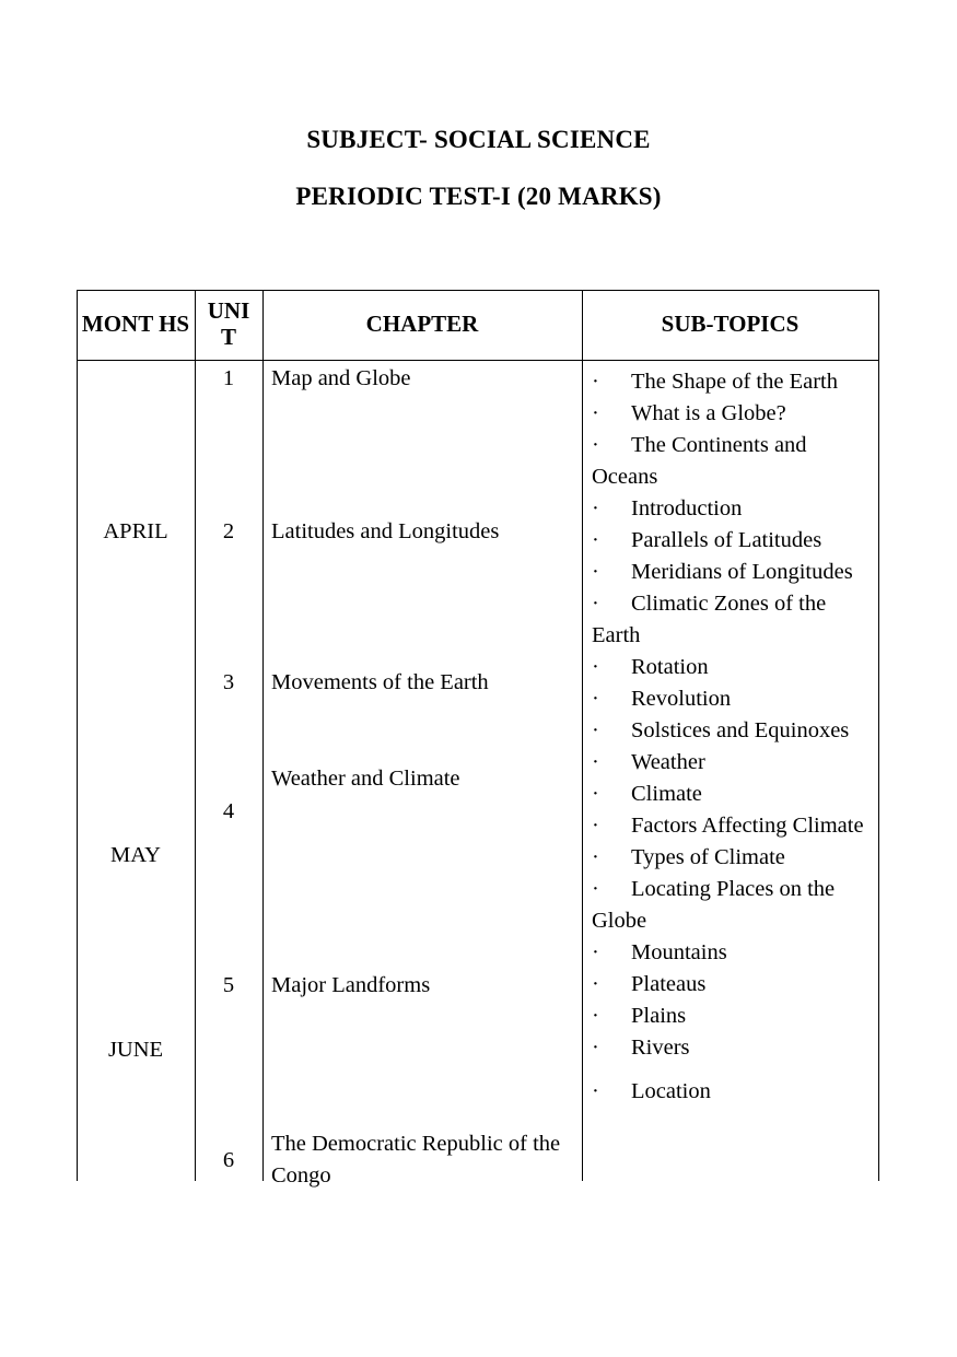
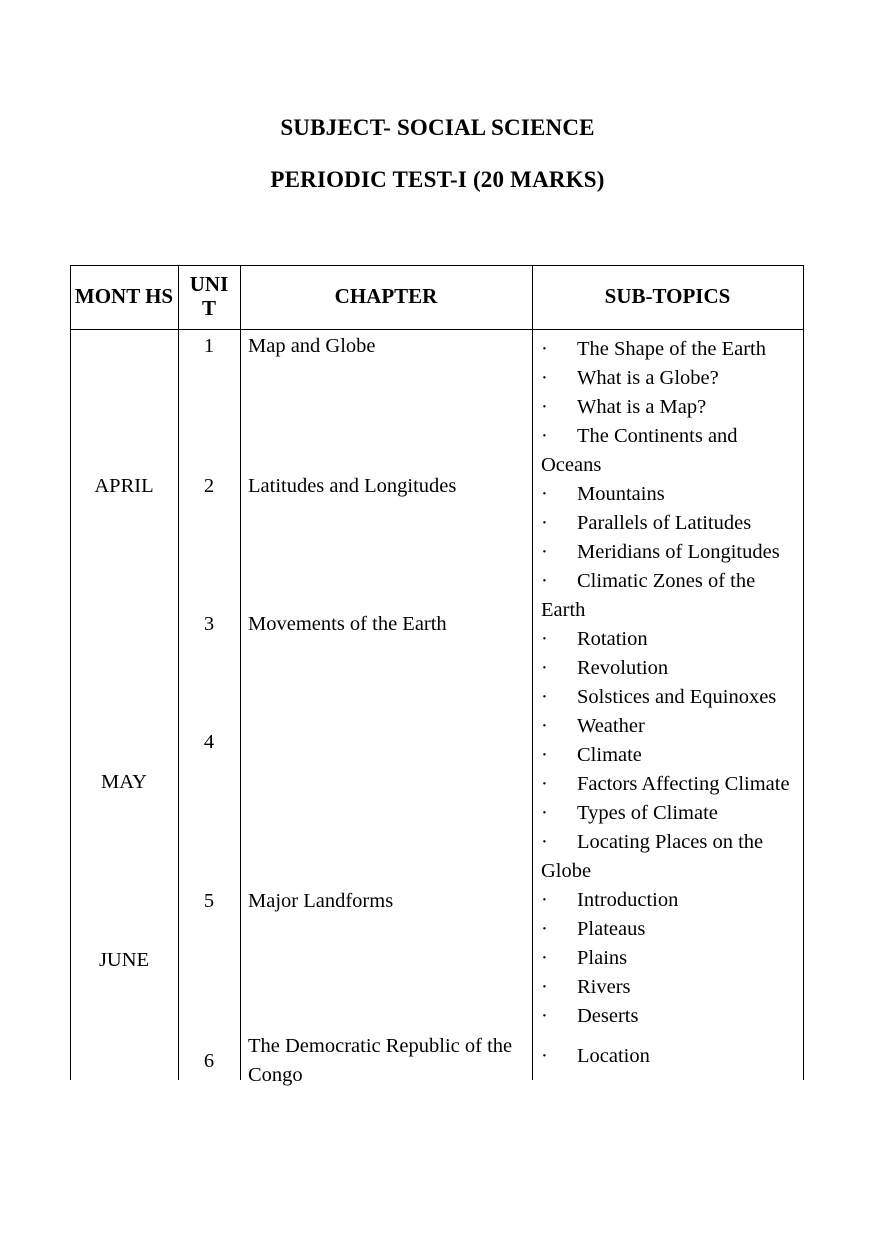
  SUBJECT- SOCIAL SCIENCE
  PERIODIC TEST-I (20 MARKS)
  MONT HS
  UNI T
  CHAPTER
  SUB-TOPICS
  APRIL
  MAY
  JUNE
  1
  2
  3
  4
  5
  6
  Map and Globe
  Latitudes and Longitudes
  Movements of the Earth
- Weather and Climate
  Major Landforms
  The Democratic Republic of the Congo
  · The Shape of the Earth
  · What is a Globe?
+ · What is a Map?
  · The Continents and Oceans
- · Introduction
+ · Mountains
  · Parallels of Latitudes
  · Meridians of Longitudes
  · Climatic Zones of the Earth
  · Rotation
  · Revolution
  · Solstices and Equinoxes
  · Weather
  · Climate
  · Factors Affecting Climate
  · Types of Climate
  · Locating Places on the Globe
- · Mountains
+ · Introduction
  · Plateaus
  · Plains
  · Rivers
+ · Deserts
  · Location
